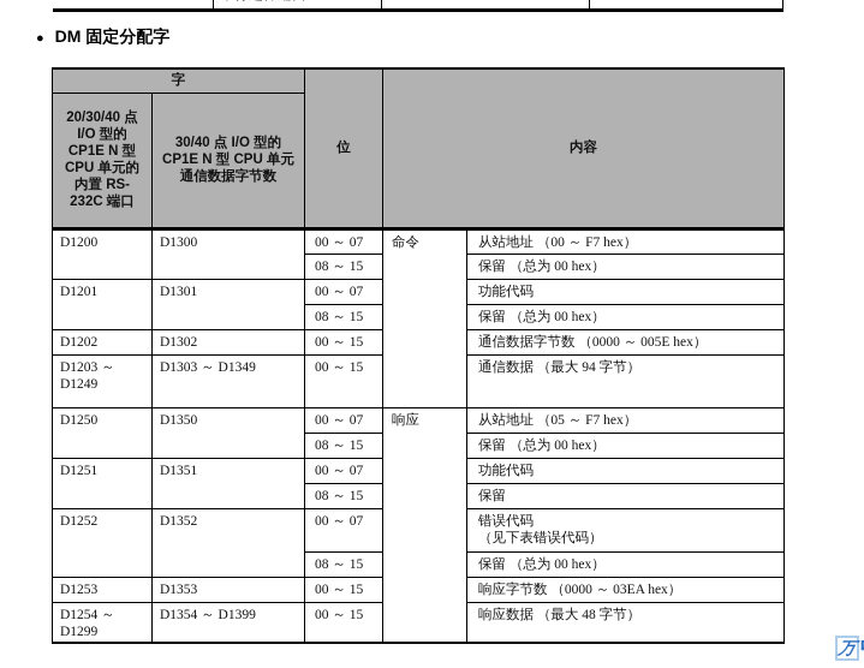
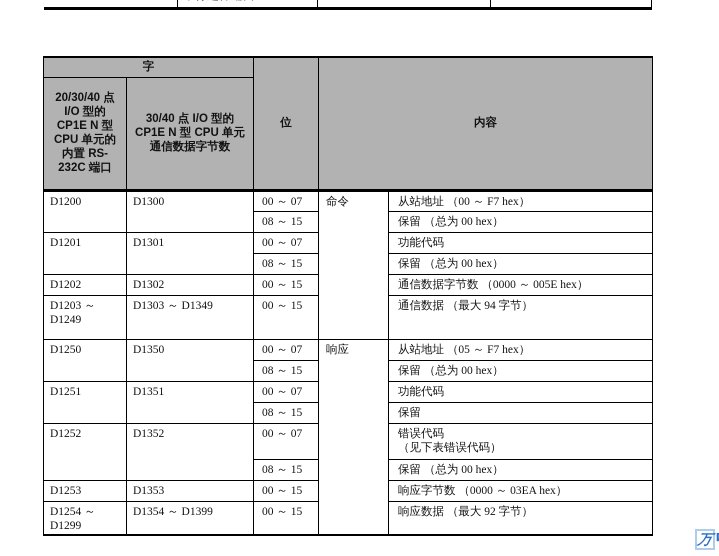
- ●
- DM 固定分配字
  字	位	内容
  20/30/40 点 I/O 型的 CP1E N 型 CPU 单元的 内置 RS- 232C 端口	30/40 点 I/O 型的 CP1E N 型 CPU 单元 通信数据字节数
  D1200	D1300	00 ～ 07	命令	从站地址 （00 ～ F7 hex）
  08 ～ 15	保留 （总为 00 hex）
  D1201	D1301	00 ～ 07	功能代码
  08 ～ 15	保留 （总为 00 hex）
  D1202	D1302	00 ～ 15	通信数据字节数 （0000 ～ 005E hex）
  D1203 ～ D1249	D1303 ～ D1349	00 ～ 15	通信数据 （最大 94 字节）
  D1250	D1350	00 ～ 07	响应	从站地址 （05 ～ F7 hex）
  08 ～ 15	保留 （总为 00 hex）
  D1251	D1351	00 ～ 07	功能代码
  08 ～ 15	保留
  D1252	D1352	00 ～ 07	错误代码 （见下表错误代码）
  08 ～ 15	保留 （总为 00 hex）
  D1253	D1353	00 ～ 15	响应字节数 （0000 ～ 03EA hex）
- D1254 ～ D1299	D1354 ～ D1399	00 ～ 15	响应数据 （最大 48 字节）
+ D1254 ～ D1299	D1354 ～ D1399	00 ～ 15	响应数据 （最大 92 字节）
